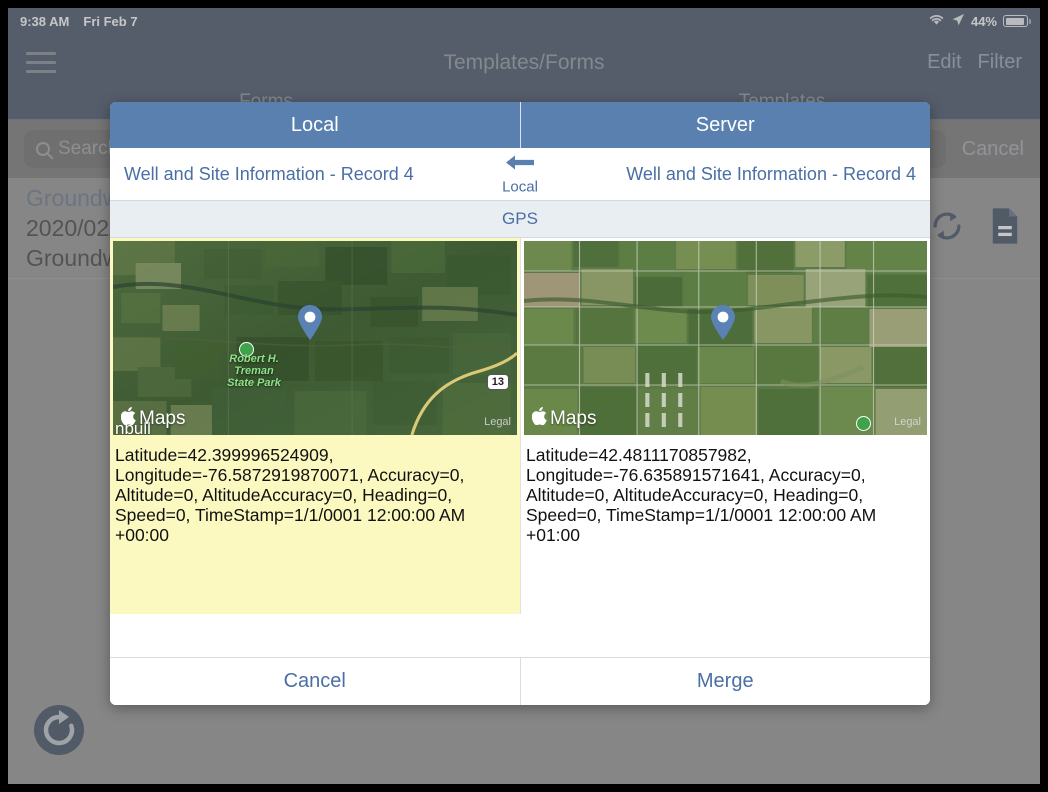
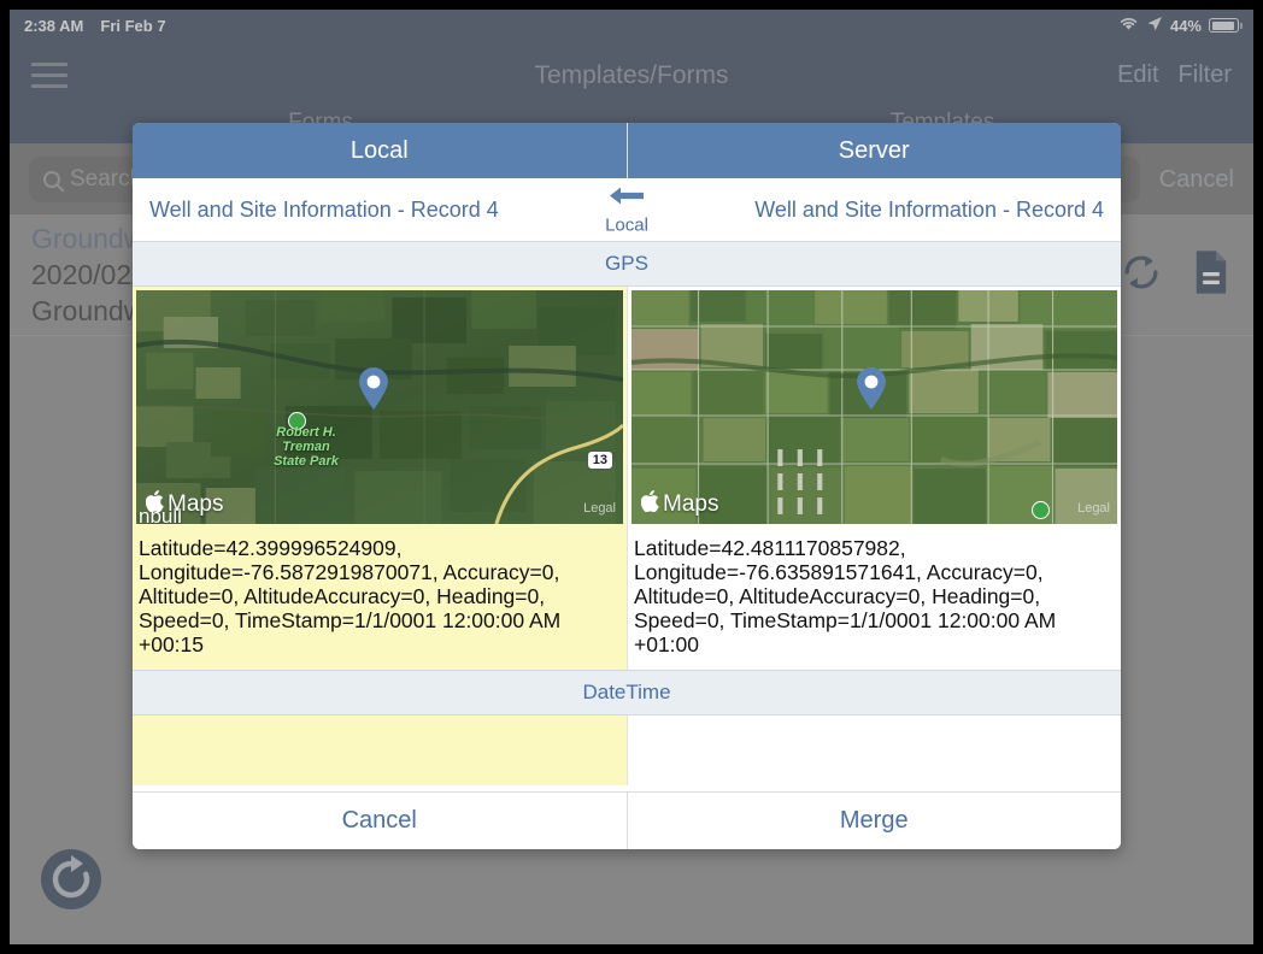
- 9:38 AM
+ 2:38 AM
  Fri Feb 7
  44%
  Templates/Forms
  Edit
  Filter
  Searc
  Cancel
  2020/02
  Local
  Server
  Well and Site Information - Record 4
  Well and Site Information - Record 4
  Local
  GPS
  Robert H.
  Treman
  State Park
  13
  nbull
  Maps
  Legal
  Maps
  Legal
- Latitude=42.399996524909, Longitude=-76.5872919870071, Accuracy=0, Altitude=0, AltitudeAccuracy=0, Heading=0, Speed=0, TimeStamp=1/1/0001 12:00:00 AM +00:00
+ Latitude=42.399996524909, Longitude=-76.5872919870071, Accuracy=0, Altitude=0, AltitudeAccuracy=0, Heading=0, Speed=0, TimeStamp=1/1/0001 12:00:00 AM +00:15
  Latitude=42.4811170857982, Longitude=-76.635891571641, Accuracy=0, Altitude=0, AltitudeAccuracy=0, Heading=0, Speed=0, TimeStamp=1/1/0001 12:00:00 AM +01:00
+ DateTime
  Cancel
  Merge
